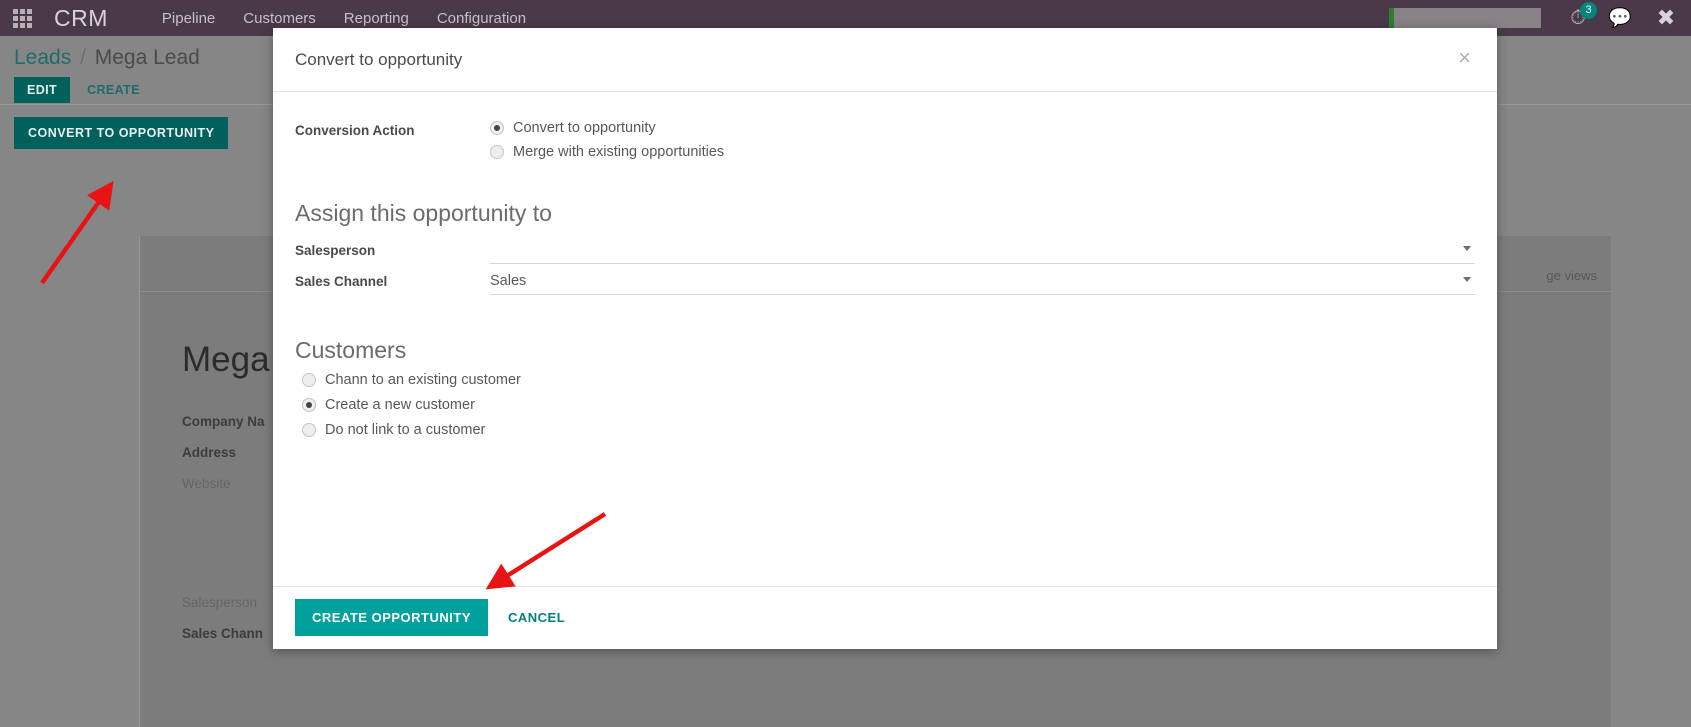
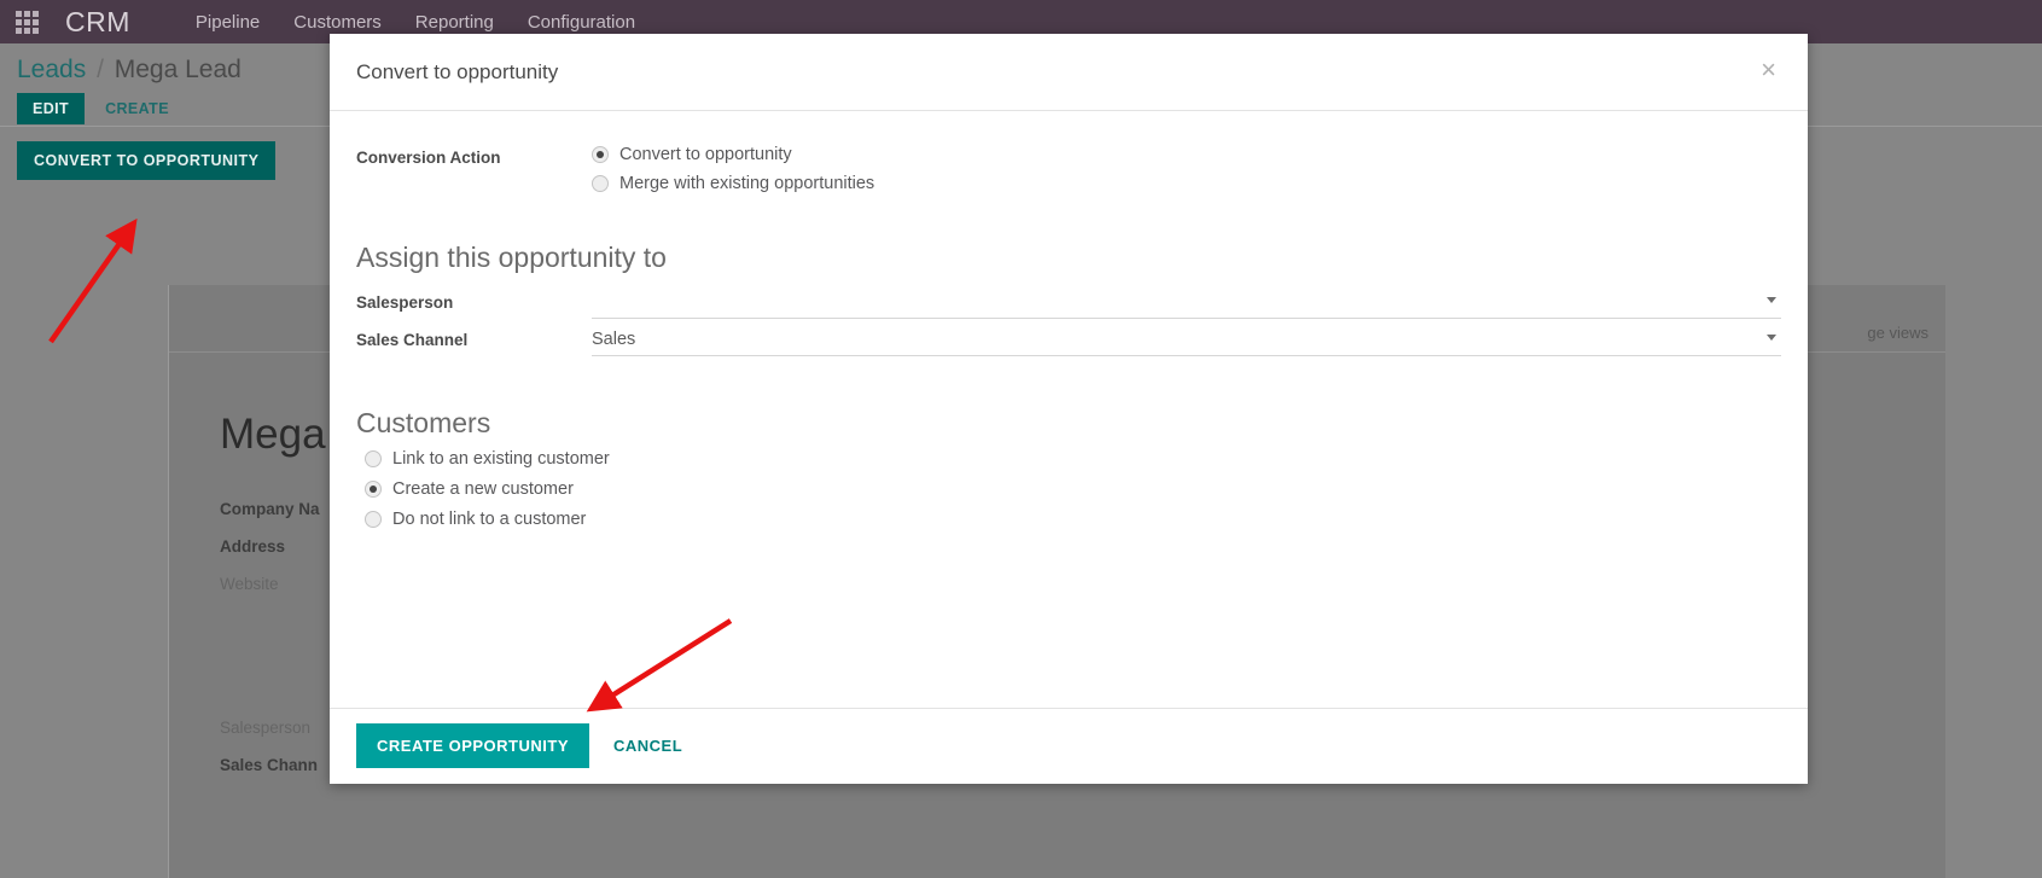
  CRM
  Pipeline
  Customers
  Reporting
  Configuration
- ⏱
- 3
- 💬
- ✖
  Leads / Mega Lead
  EDIT
  CREATE
  CONVERT TO OPPORTUNITY
  ge views
  Mega
  Company Na
  Address
  Sales Chann
  Convert to opportunity
  ×
  Conversion Action
  Convert to opportunity
  Merge with existing opportunities
  Assign this opportunity to
  Salesperson
  Sales Channel
  Sales
  Customers
- Chann to an existing customer
+ Link to an existing customer
  Create a new customer
  Do not link to a customer
  CREATE OPPORTUNITY
  CANCEL
